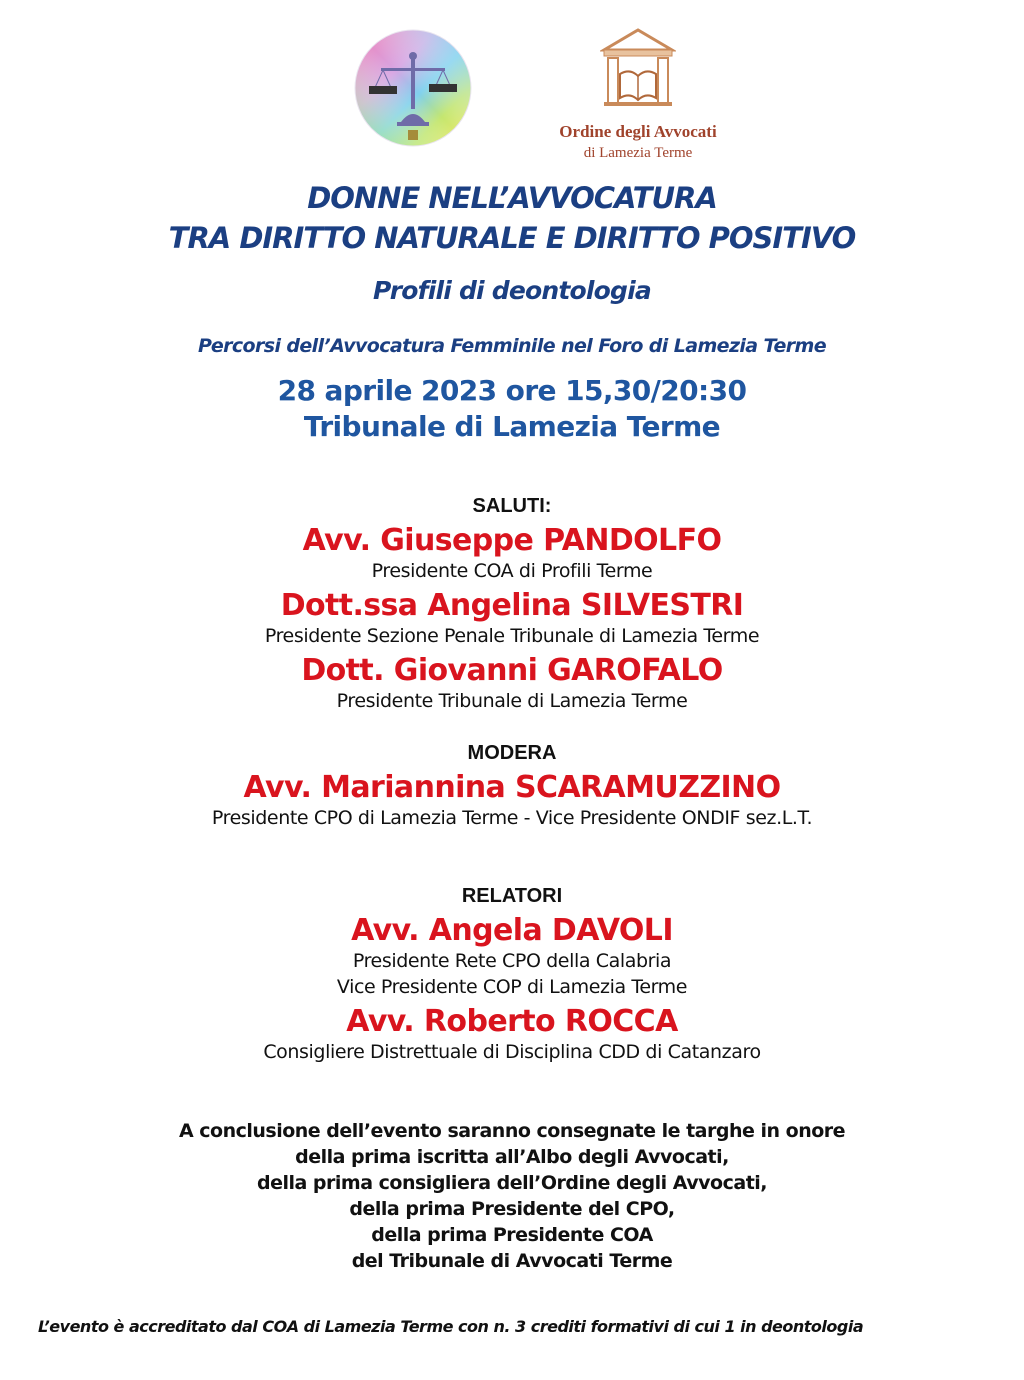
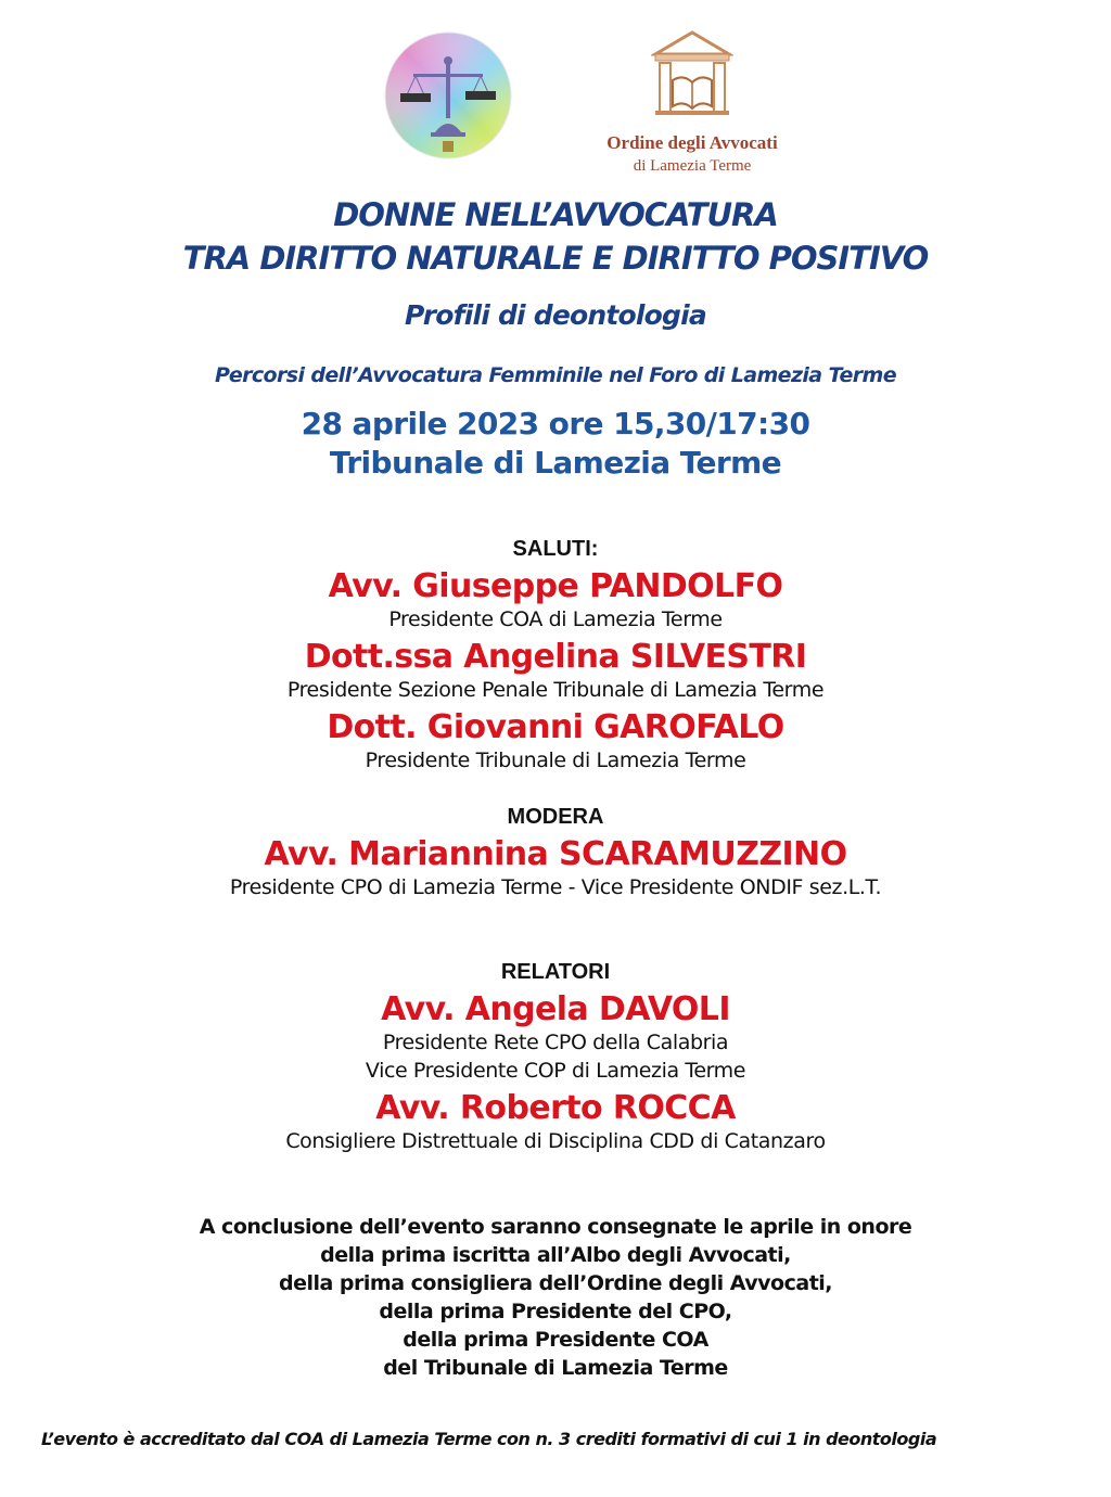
  Ordine degli Avvocati
  di Lamezia Terme
  DONNE NELL’AVVOCATURA
  TRA DIRITTO NATURALE E DIRITTO POSITIVO
  Profili di deontologia
  Percorsi dell’Avvocatura Femminile nel Foro di Lamezia Terme
- 28 aprile 2023 ore 15,30/20:30
+ 28 aprile 2023 ore 15,30/17:30
  Tribunale di Lamezia Terme
  SALUTI:
  Avv. Giuseppe PANDOLFO
- Presidente COA di Profili Terme
+ Presidente COA di Lamezia Terme
  Dott.ssa Angelina SILVESTRI
  Presidente Sezione Penale Tribunale di Lamezia Terme
  Dott. Giovanni GAROFALO
  Presidente Tribunale di Lamezia Terme
  MODERA
  Avv. Mariannina SCARAMUZZINO
  Presidente CPO di Lamezia Terme - Vice Presidente ONDIF sez.L.T.
  RELATORI
  Avv. Angela DAVOLI
  Presidente Rete CPO della Calabria
  Vice Presidente COP di Lamezia Terme
  Avv. Roberto ROCCA
  Consigliere Distrettuale di Disciplina CDD di Catanzaro
- A conclusione dell’evento saranno consegnate le targhe in onore
+ A conclusione dell’evento saranno consegnate le aprile in onore
  della prima iscritta all’Albo degli Avvocati,
  della prima consigliera dell’Ordine degli Avvocati,
  della prima Presidente del CPO,
  della prima Presidente COA
- del Tribunale di Avvocati Terme
+ del Tribunale di Lamezia Terme
  L’evento è accreditato dal COA di Lamezia Terme con n. 3 crediti formativi di cui 1 in deontologia
